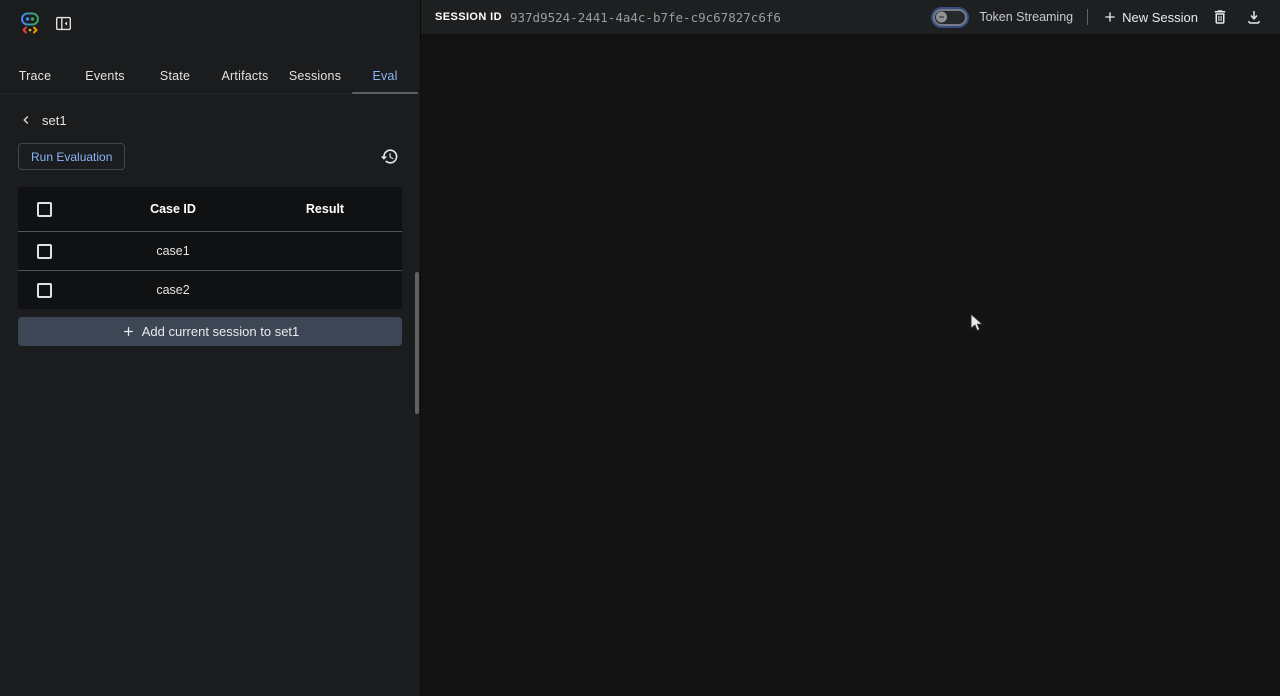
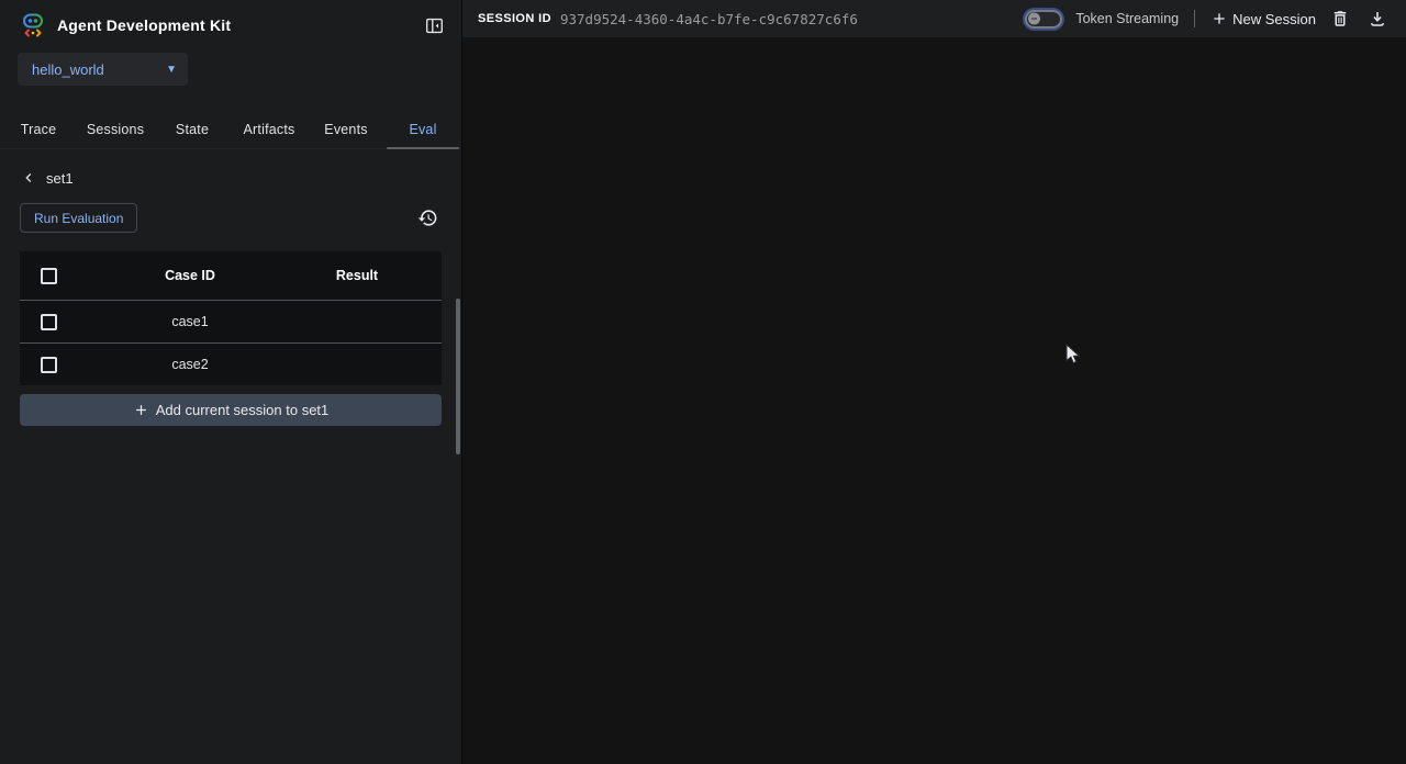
+ Agent Development Kit
+ hello_world
+ ▼
  Trace
- Events
+ Sessions
  State
  Artifacts
- Sessions
+ Events
  Eval
  set1
  Run Evaluation
  Case ID
  Result
  case1
  case2
  Add current session to set1
  SESSION ID
- 937d9524-2441-4a4c-b7fe-c9c67827c6f6
+ 937d9524-4360-4a4c-b7fe-c9c67827c6f6
  Token Streaming
  New Session
